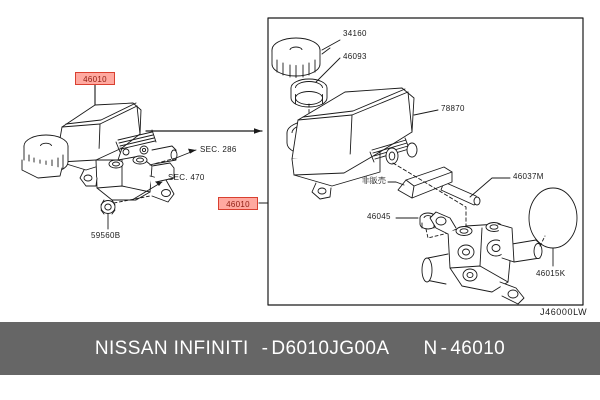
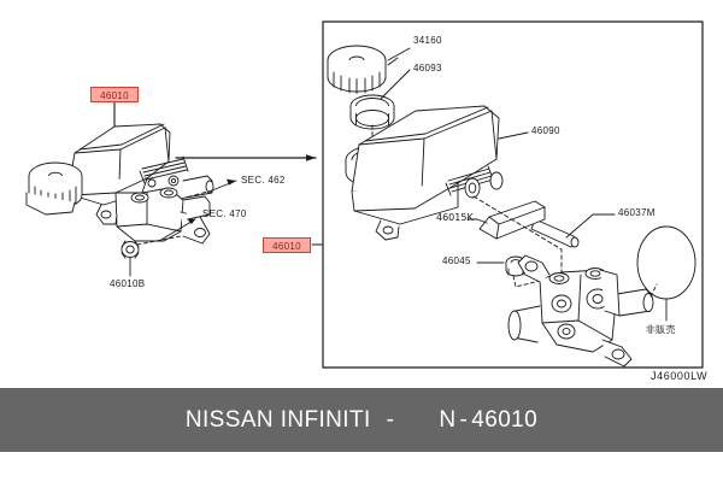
  46010
  46010
- SEC. 286
+ SEC. 462
  SEC. 470
- 59560B
+ 46010B
  34160
  46093
- 78870
+ 46090
  46037M
- 非販売
+ 46015K
  46045
- 46015K
+ 非販売
  J46000LW
  NISSAN INFINITI
  -
- D6010JG00A
  N
  -
  46010
